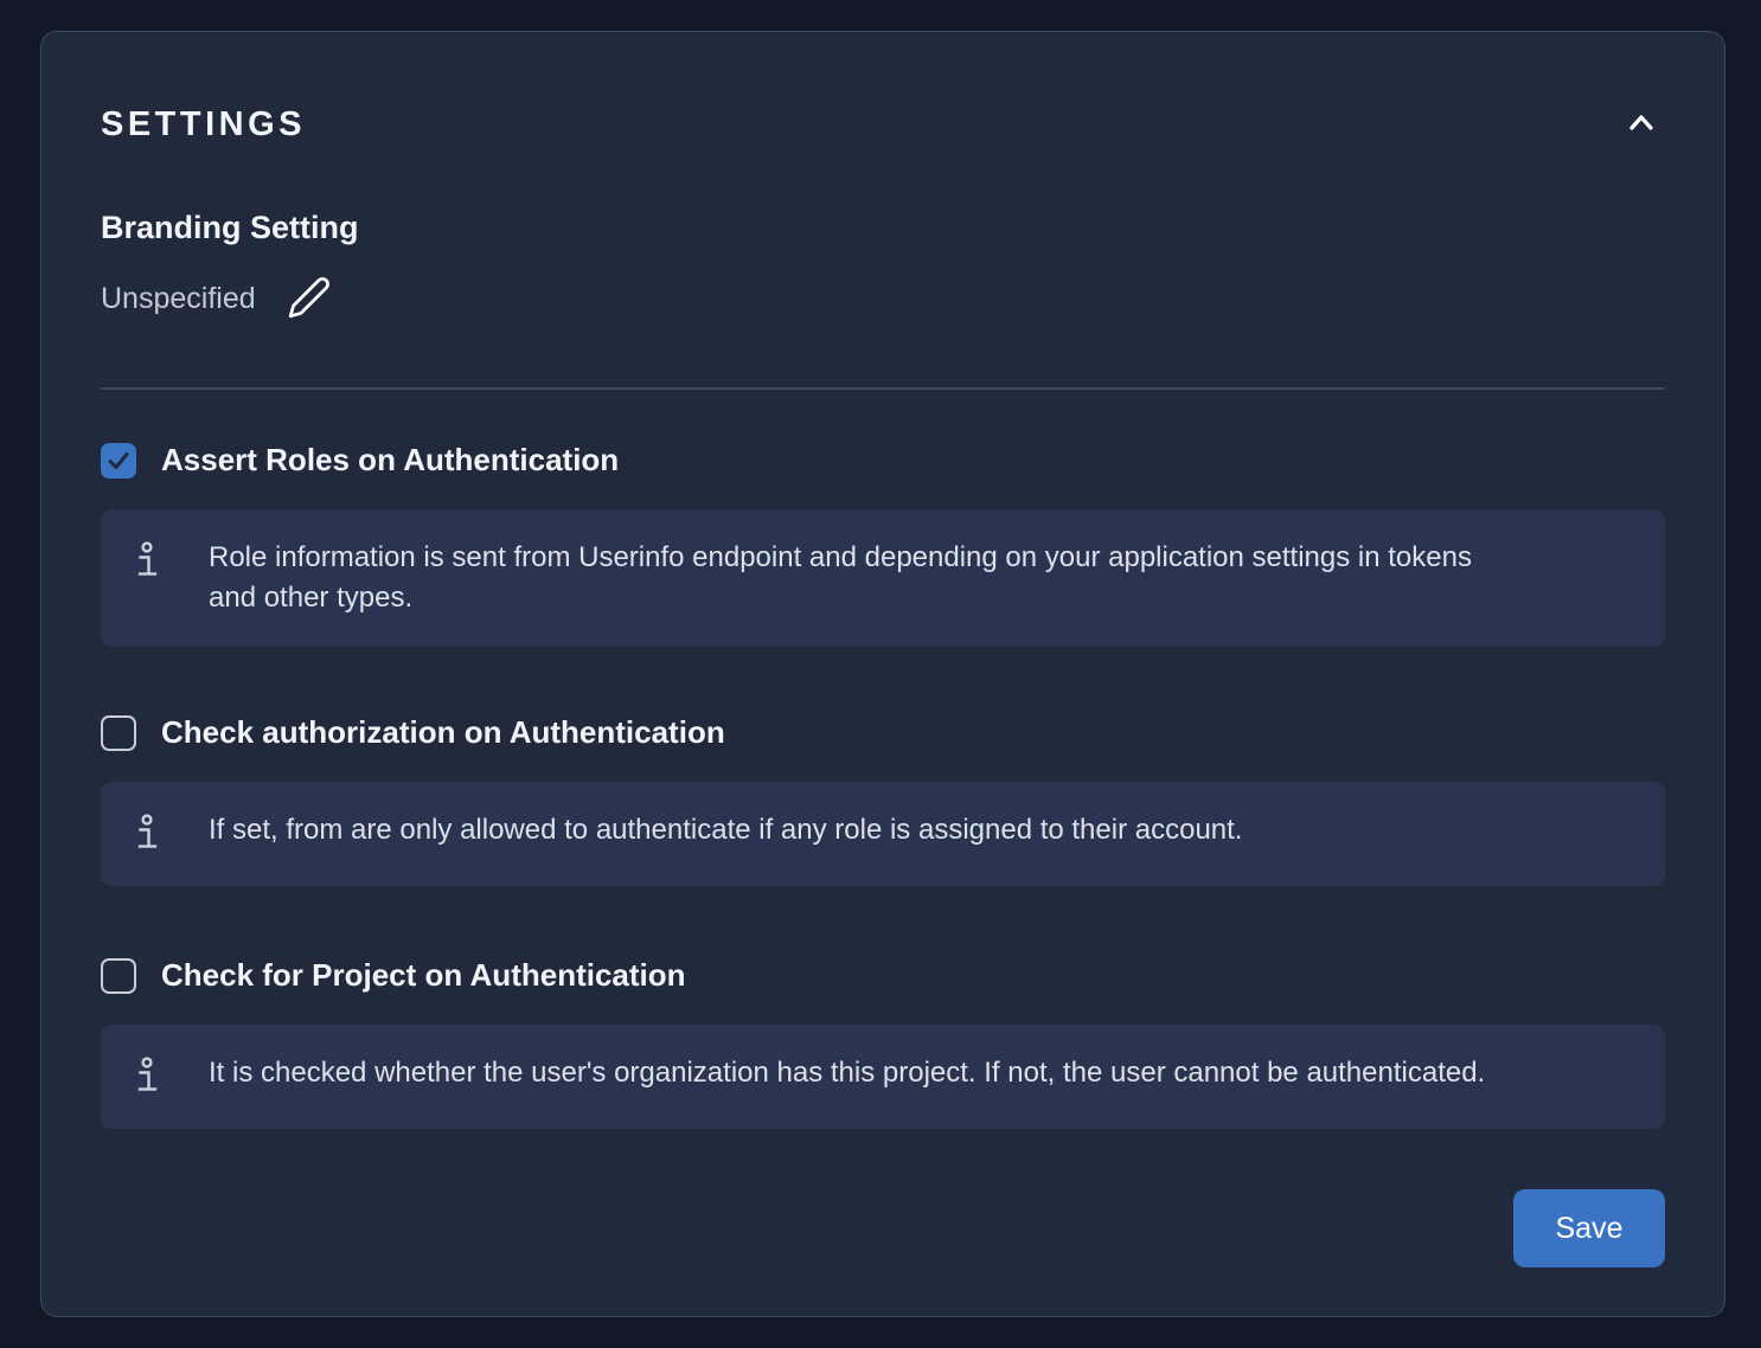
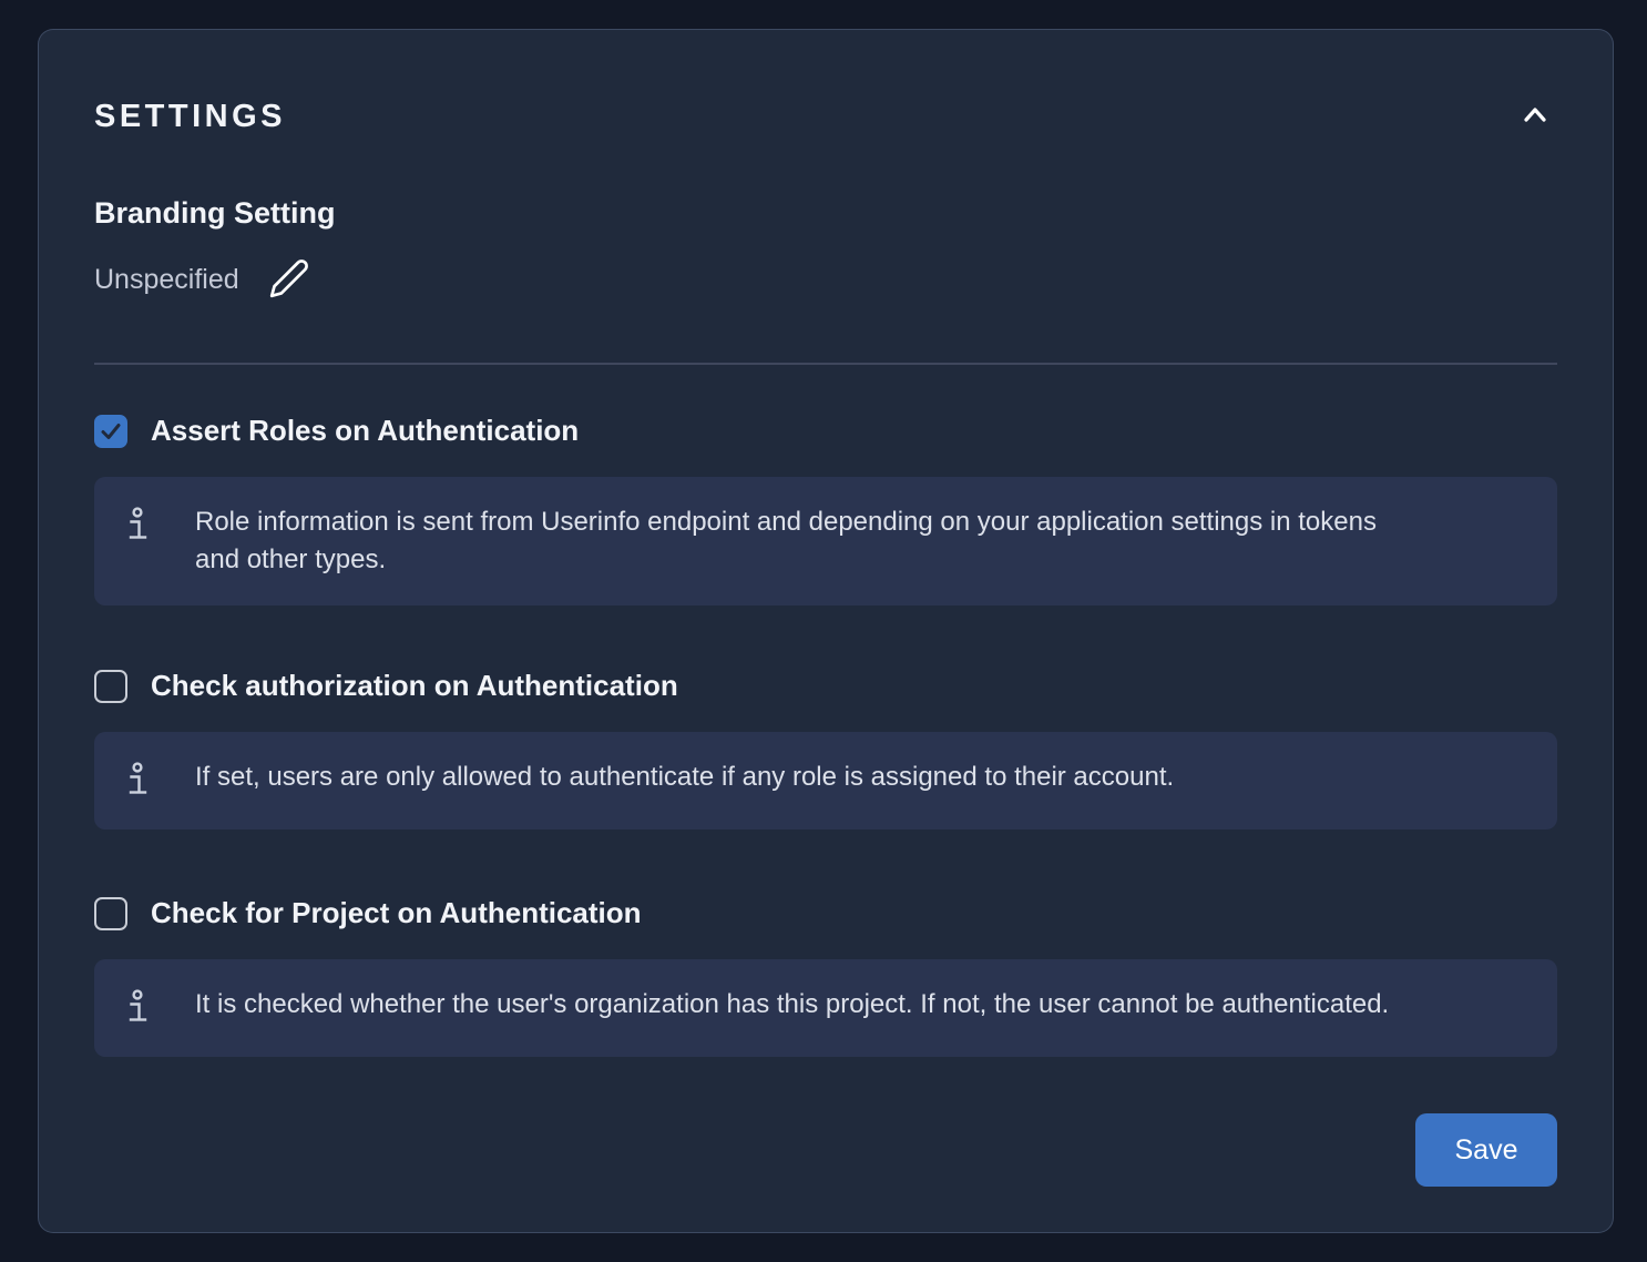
  SETTINGS
  Branding Setting
  Unspecified
  Assert Roles on Authentication
  Role information is sent from Userinfo endpoint and depending on your application settings in tokens and other types.
  Check authorization on Authentication
- If set, from are only allowed to authenticate if any role is assigned to their account.
+ If set, users are only allowed to authenticate if any role is assigned to their account.
  Check for Project on Authentication
  It is checked whether the user's organization has this project. If not, the user cannot be authenticated.
  Save
